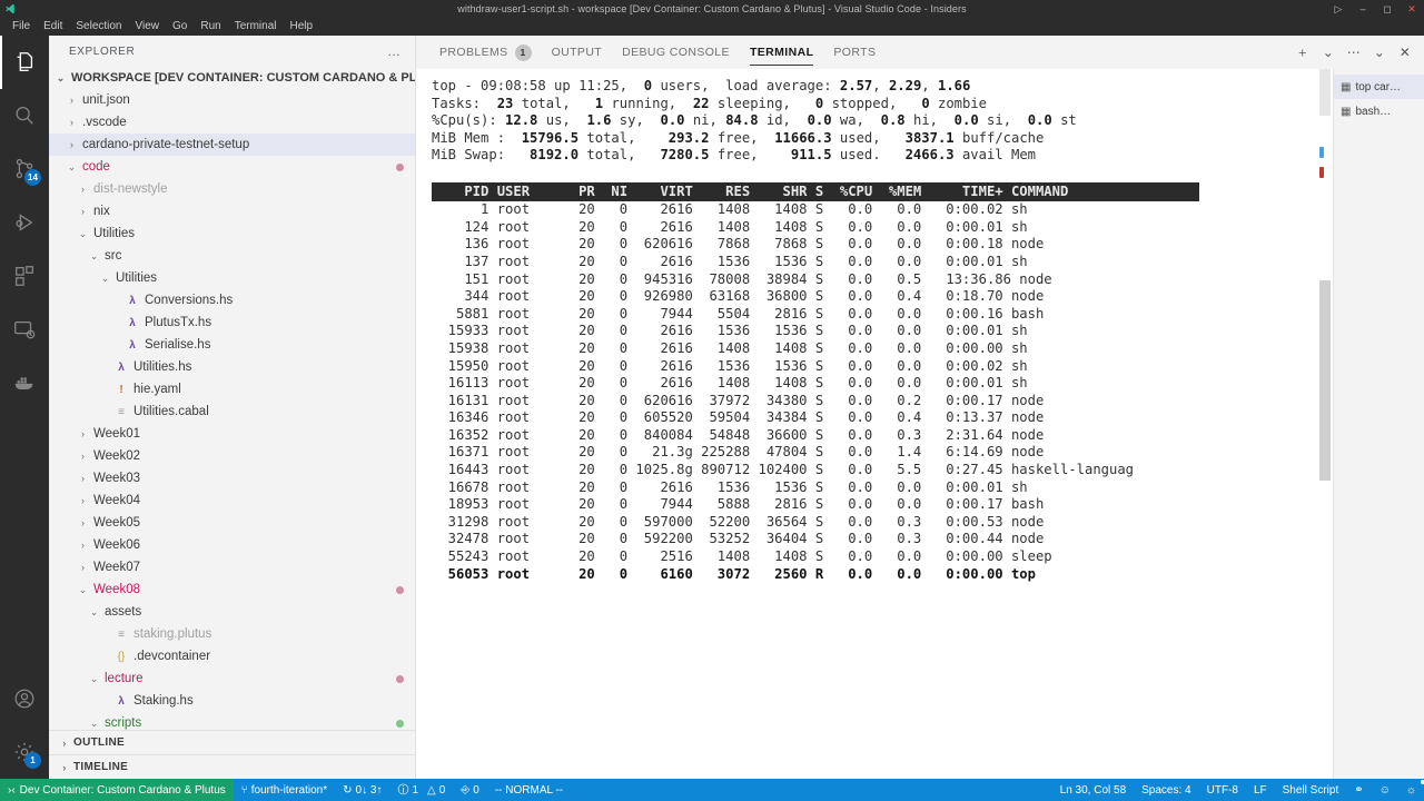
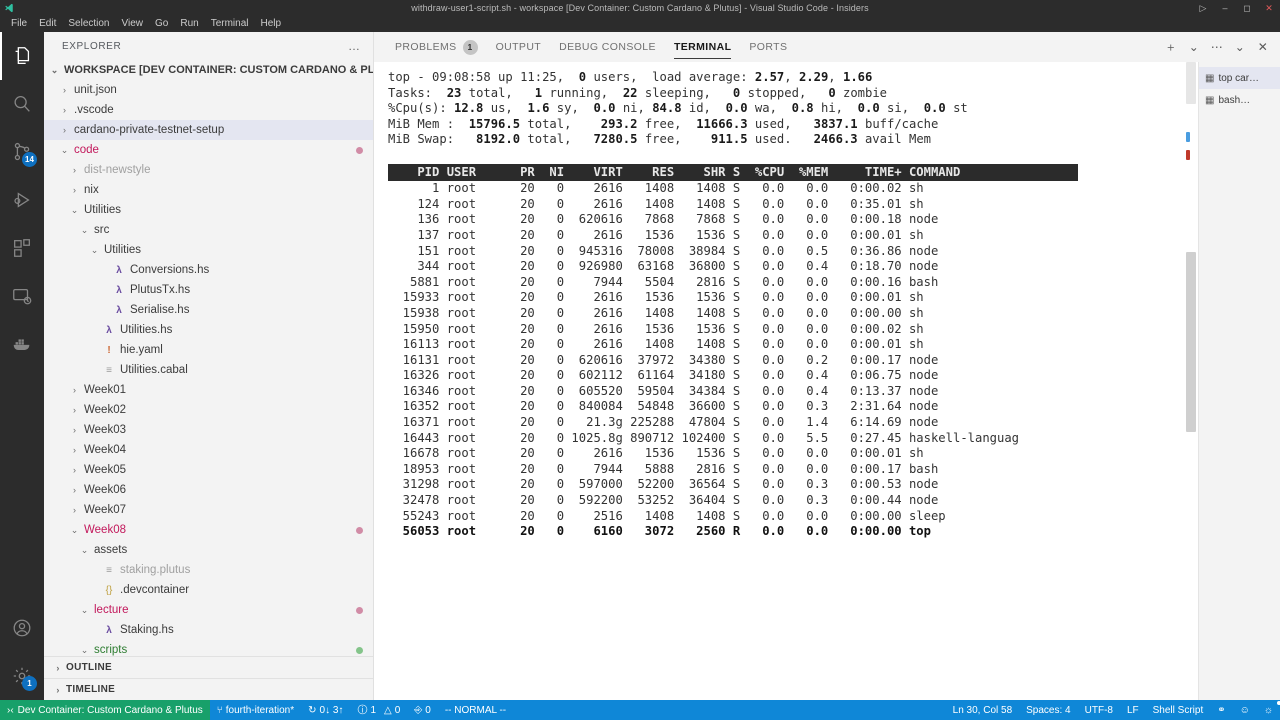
  withdraw-user1-script.sh - workspace [Dev Container: Custom Cardano & Plutus] - Visual Studio Code - Insiders
  ▷
  –
  ◻
  ✕
  File
  Edit
  Selection
  View
  Go
  Run
  Terminal
  Help
  14
  1
  EXPLORER
  …
  ⌄
  WORKSPACE [DEV CONTAINER: CUSTOM CARDANO & PL
  ›
  unit.json
  ›
  .vscode
  ›
  cardano-private-testnet-setup
  ⌄
  code
  ›
  dist-newstyle
  ›
  nix
  ⌄
  Utilities
  ⌄
  src
  ⌄
  Utilities
  λ
  Conversions.hs
  λ
  PlutusTx.hs
  λ
  Serialise.hs
  λ
  Utilities.hs
  !
  hie.yaml
  ≡
  Utilities.cabal
  ›
  Week01
  ›
  Week02
  ›
  Week03
  ›
  Week04
  ›
  Week05
  ›
  Week06
  ›
  Week07
  ⌄
  Week08
  ⌄
  assets
  ≡
  staking.plutus
  {}
  .devcontainer
  ⌄
  lecture
  λ
  Staking.hs
  ⌄
  scripts
  ›
  OUTLINE
  ›
  TIMELINE
  PROBLEMS
  1
  OUTPUT
  DEBUG CONSOLE
  TERMINAL
  PORTS
  ＋
  ⌄
  ⋯
  ⌄
  ✕
  top - 09:08:58 up 11:25, 0 users, load average: 2.57, 2.29, 1.66
  Tasks: 23 total, 1 running, 22 sleeping, 0 stopped, 0 zombie
  %Cpu(s): 12.8 us, 1.6 sy, 0.0 ni, 84.8 id, 0.0 wa, 0.8 hi, 0.0 si, 0.0 st
  MiB Mem : 15796.5 total, 293.2 free, 11666.3 used, 3837.1 buff/cache
  MiB Swap: 8192.0 total, 7280.5 free, 911.5 used. 2466.3 avail Mem
  PID USER PR NI VIRT RES SHR S %CPU %MEM TIME+ COMMAND
  1 root 20 0 2616 1408 1408 S 0.0 0.0 0:00.02 sh
- 124 root 20 0 2616 1408 1408 S 0.0 0.0 0:00.01 sh
+ 124 root 20 0 2616 1408 1408 S 0.0 0.0 0:35.01 sh
  136 root 20 0 620616 7868 7868 S 0.0 0.0 0:00.18 node
  137 root 20 0 2616 1536 1536 S 0.0 0.0 0:00.01 sh
- 151 root 20 0 945316 78008 38984 S 0.0 0.5 13:36.86 node
+ 151 root 20 0 945316 78008 38984 S 0.0 0.5 0:36.86 node
  344 root 20 0 926980 63168 36800 S 0.0 0.4 0:18.70 node
  5881 root 20 0 7944 5504 2816 S 0.0 0.0 0:00.16 bash
  15933 root 20 0 2616 1536 1536 S 0.0 0.0 0:00.01 sh
  15938 root 20 0 2616 1408 1408 S 0.0 0.0 0:00.00 sh
  15950 root 20 0 2616 1536 1536 S 0.0 0.0 0:00.02 sh
  16113 root 20 0 2616 1408 1408 S 0.0 0.0 0:00.01 sh
  16131 root 20 0 620616 37972 34380 S 0.0 0.2 0:00.17 node
+ 16326 root 20 0 602112 61164 34180 S 0.0 0.4 0:06.75 node
  16346 root 20 0 605520 59504 34384 S 0.0 0.4 0:13.37 node
  16352 root 20 0 840084 54848 36600 S 0.0 0.3 2:31.64 node
  16371 root 20 0 21.3g 225288 47804 S 0.0 1.4 6:14.69 node
  16443 root 20 0 1025.8g 890712 102400 S 0.0 5.5 0:27.45 haskell-languag
  16678 root 20 0 2616 1536 1536 S 0.0 0.0 0:00.01 sh
  18953 root 20 0 7944 5888 2816 S 0.0 0.0 0:00.17 bash
  31298 root 20 0 597000 52200 36564 S 0.0 0.3 0:00.53 node
  32478 root 20 0 592200 53252 36404 S 0.0 0.3 0:00.44 node
  55243 root 20 0 2516 1408 1408 S 0.0 0.0 0:00.00 sleep
  56053 root 20 0 6160 3072 2560 R 0.0 0.0 0:00.00 top
  ▦
  top car…
  ▦
  bash…
  ›‹
  Dev Container: Custom Cardano & Plutus
  ⑂
  fourth-iteration*
  ↻
  0↓ 3↑
  ⓘ
  1
  △
  0
  ⎆
  0
  -- NORMAL --
  Ln 30, Col 58
  Spaces: 4
  UTF-8
  LF
  Shell Script
  ⚭
  ☺
  ☼
